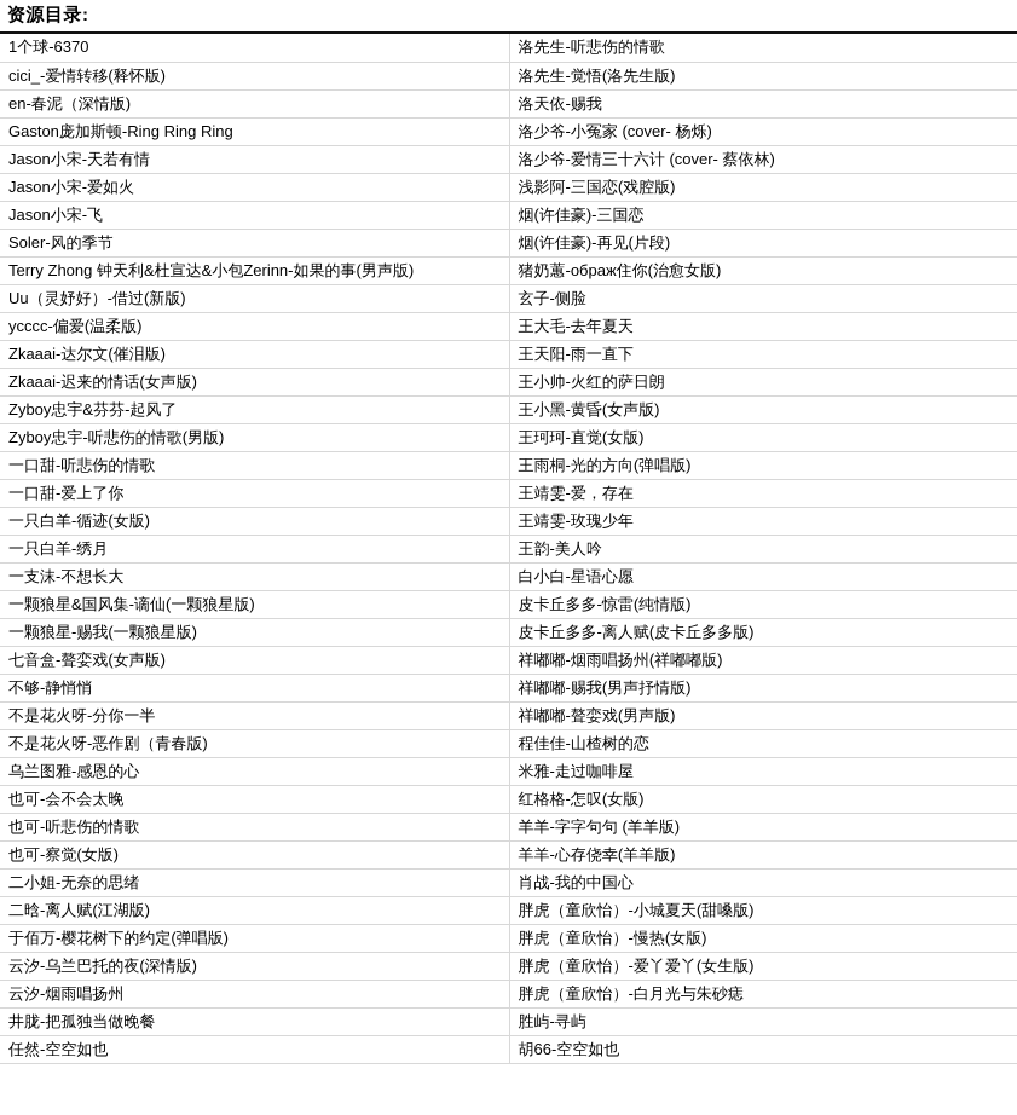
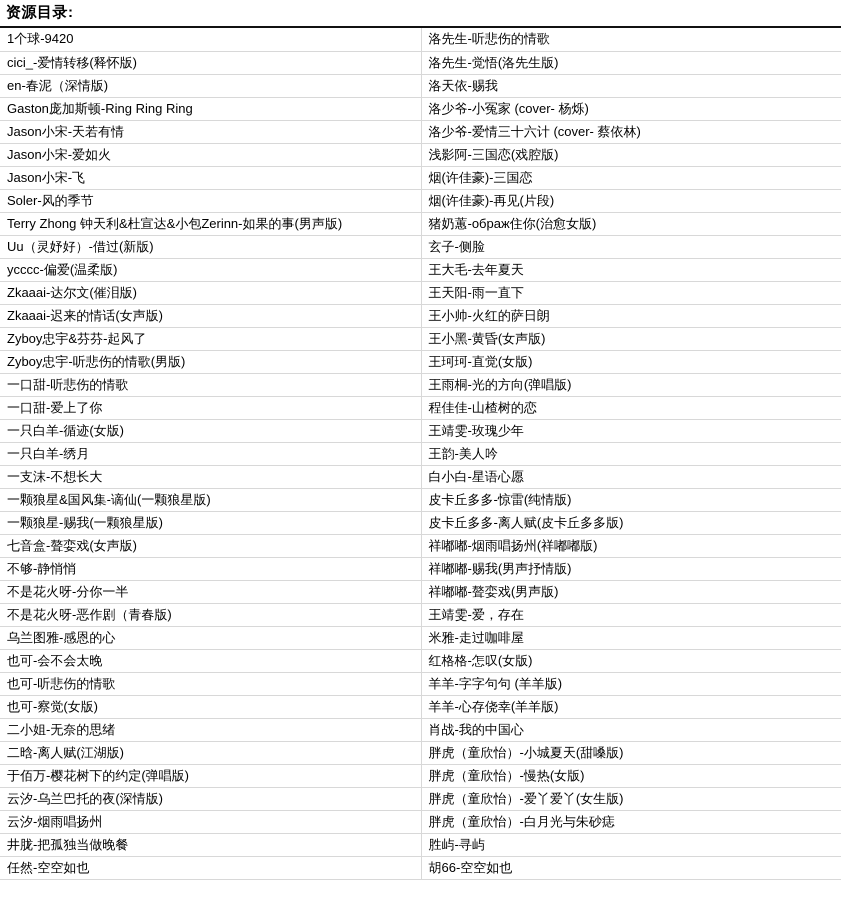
  资源目录:
- 1个球-6370	洛先生-听悲伤的情歌
+ 1个球-9420	洛先生-听悲伤的情歌
  cici_-爱情转移(释怀版)	洛先生-觉悟(洛先生版)
  en-春泥（深情版)	洛天依-赐我
  Gaston庞加斯顿-Ring Ring Ring	洛少爷-小冤家 (cover- 杨烁)
  Jason小宋-天若有情	洛少爷-爱情三十六计 (cover- 蔡依林)
  Jason小宋-爱如火	浅影阿-三国恋(戏腔版)
  Jason小宋-飞	烟(许佳豪)-三国恋
  Soler-风的季节	烟(许佳豪)-再见(片段)
  Terry Zhong 钟天利&杜宣达&小包Zerinn-如果的事(男声版)	猪奶蕙-ображ住你(治愈女版)
  Uu（灵妤好）-借过(新版)	玄子-侧脸
  ycccc-偏爱(温柔版)	王大毛-去年夏天
  Zkaaai-达尔文(催泪版)	王天阳-雨一直下
  Zkaaai-迟来的情话(女声版)	王小帅-火红的萨日朗
  Zyboy忠宇&芬芬-起风了	王小黑-黄昏(女声版)
  Zyboy忠宇-听悲伤的情歌(男版)	王珂珂-直觉(女版)
  一口甜-听悲伤的情歌	王雨桐-光的方向(弹唱版)
- 一口甜-爱上了你	王靖雯-爱，存在
+ 一口甜-爱上了你	程佳佳-山楂树的恋
  一只白羊-循迹(女版)	王靖雯-玫瑰少年
  一只白羊-绣月	王韵-美人吟
  一支沫-不想长大	白小白-星语心愿
  一颗狼星&国风集-谪仙(一颗狼星版)	皮卡丘多多-惊雷(纯情版)
  一颗狼星-赐我(一颗狼星版)	皮卡丘多多-离人赋(皮卡丘多多版)
  七音盒-聱娈戏(女声版)	祥嘟嘟-烟雨唱扬州(祥嘟嘟版)
  不够-静悄悄	祥嘟嘟-赐我(男声抒情版)
  不是花火呀-分你一半	祥嘟嘟-聱娈戏(男声版)
- 不是花火呀-恶作剧（青春版)	程佳佳-山楂树的恋
+ 不是花火呀-恶作剧（青春版)	王靖雯-爱，存在
  乌兰图雅-感恩的心	米雅-走过咖啡屋
  也可-会不会太晚	红格格-怎叹(女版)
  也可-听悲伤的情歌	羊羊-字字句句 (羊羊版)
  也可-察觉(女版)	羊羊-心存侥幸(羊羊版)
  二小姐-无奈的思绪	肖战-我的中国心
  二晗-离人赋(江湖版)	胖虎（童欣怡）-小城夏天(甜嗓版)
  于佰万-樱花树下的约定(弹唱版)	胖虎（童欣怡）-慢热(女版)
  云汐-乌兰巴托的夜(深情版)	胖虎（童欣怡）-爱丫爱丫(女生版)
  云汐-烟雨唱扬州	胖虎（童欣怡）-白月光与朱砂痣
  井胧-把孤独当做晚餐	胜屿-寻屿
  任然-空空如也	胡66-空空如也
